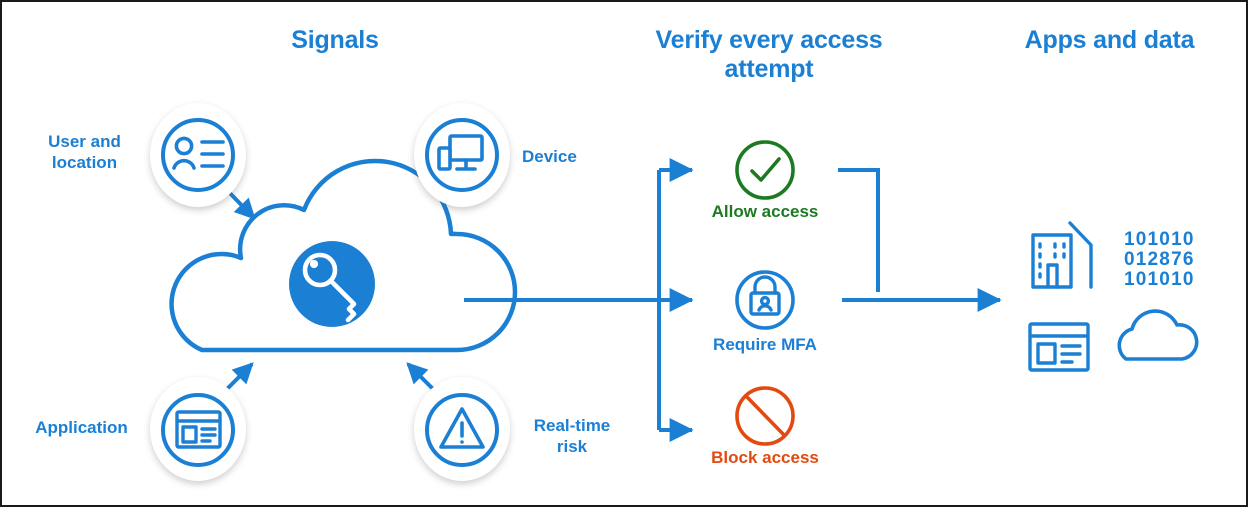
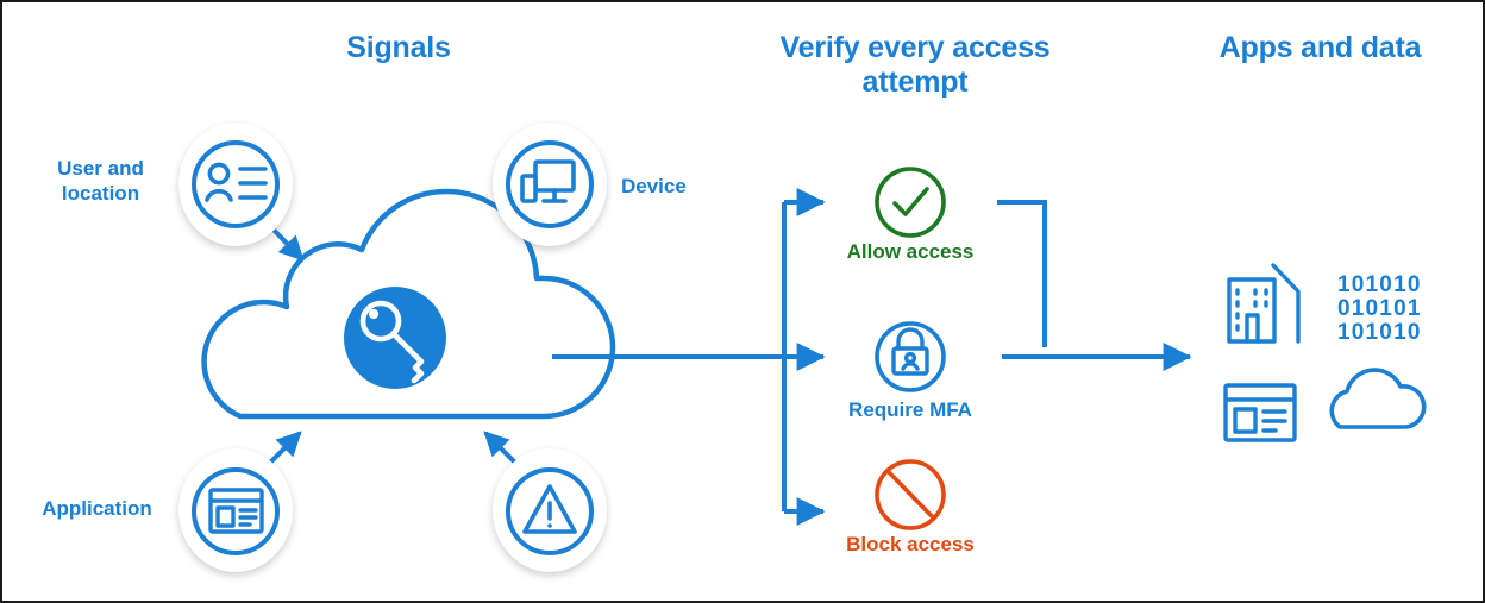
  101010
- 012876
+ 010101
  101010
  Signals
  Verify every access attempt
  Apps and data
  User and location
  Device
  Application
- Real-time risk
  Allow access
  Require MFA
  Block access
